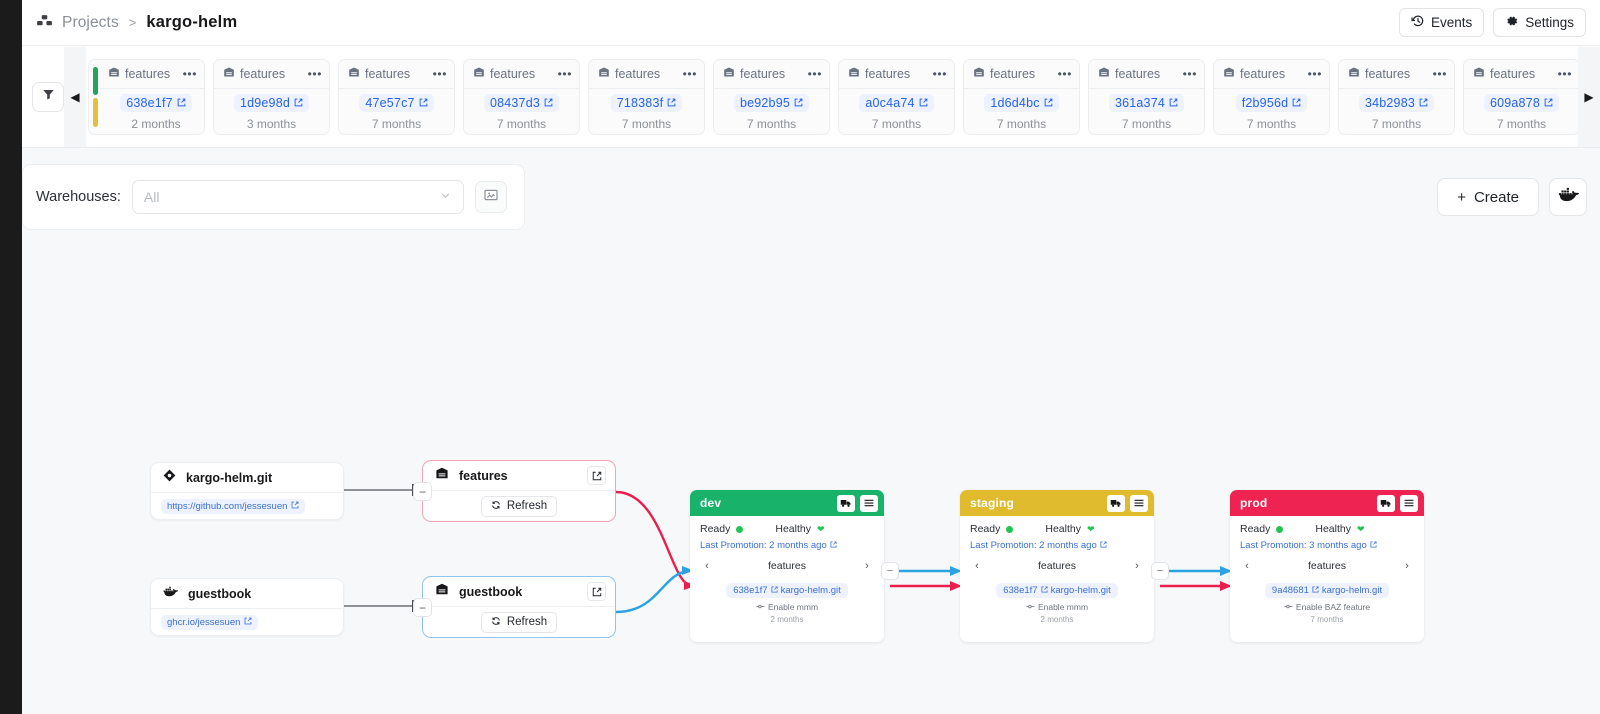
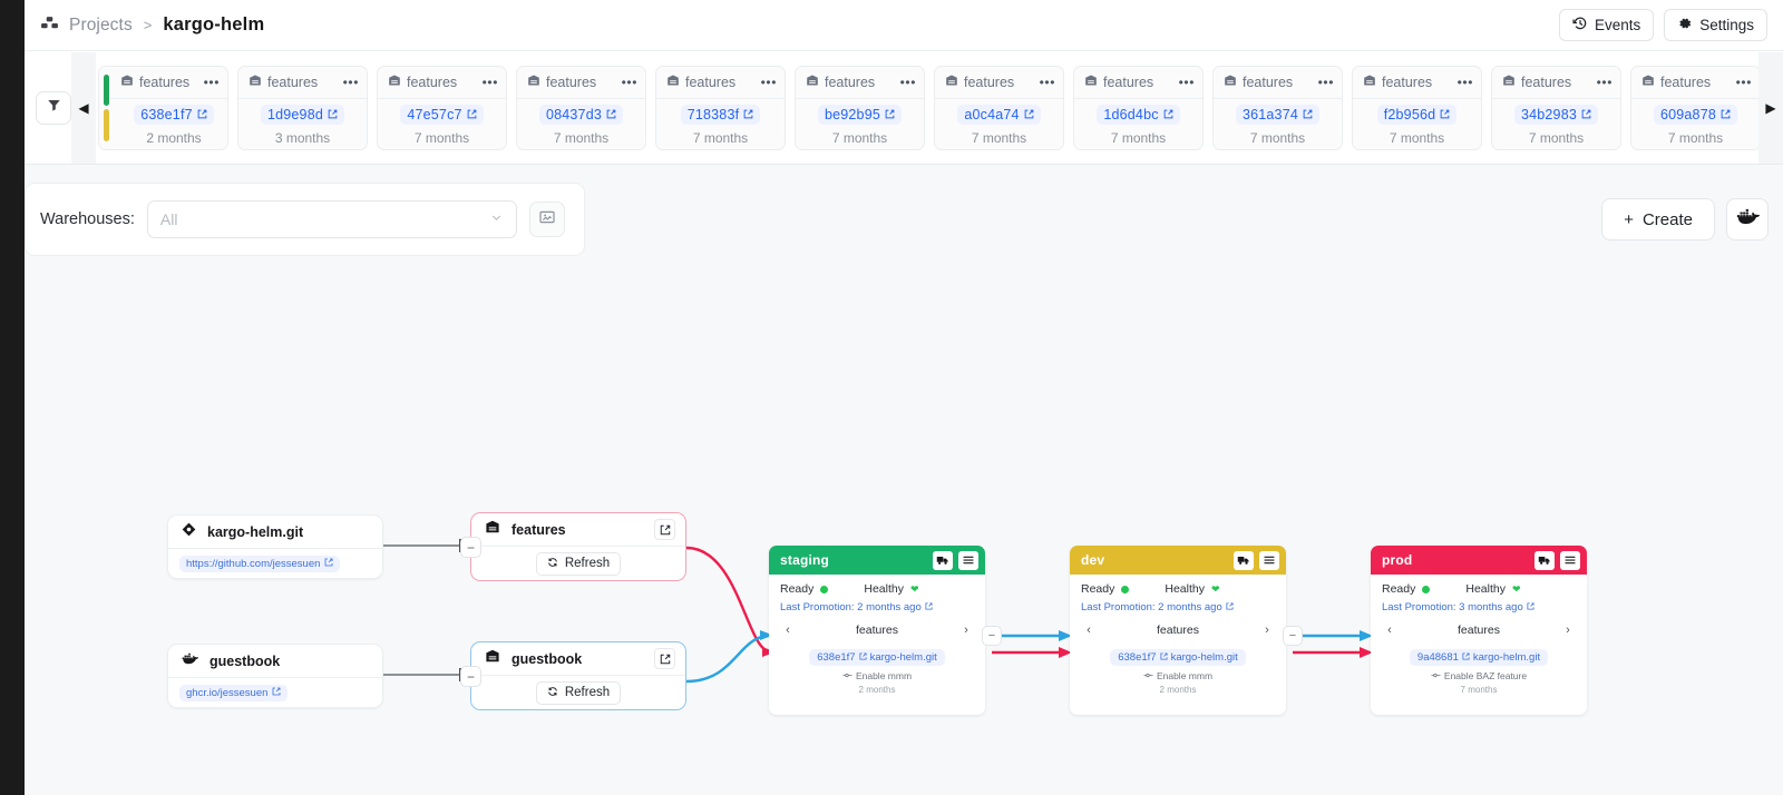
  Projects
  >
  kargo-helm
  Events
  Settings
  ◀
  features
  •••
  638e1f7
  2 months
  features
  •••
  1d9e98d
  3 months
  features
  •••
  47e57c7
  7 months
  features
  •••
  08437d3
  7 months
  features
  •••
  718383f
  7 months
  features
  •••
  be92b95
  7 months
  features
  •••
  a0c4a74
  7 months
  features
  •••
  1d6d4bc
  7 months
  features
  •••
  361a374
  7 months
  features
  •••
  f2b956d
  7 months
  features
  •••
  34b2983
  7 months
  features
  •••
  609a878
  7 months
  ▶
  Warehouses:
  All
  +
  Create
  kargo-helm.git
  https://github.com/jessesuen
  guestbook
  ghcr.io/jessesuen
  features
  Refresh
  −
  guestbook
  Refresh
  −
- dev
+ staging
  Ready
  Healthy
  ❤
  Last Promotion: 2 months ago
  ‹
  features
  ›
  638e1f7
  kargo-helm.git
  Enable mmm
  2 months
- staging
+ dev
  Ready
  Healthy
  ❤
  Last Promotion: 2 months ago
  ‹
  features
  ›
  638e1f7
  kargo-helm.git
  Enable mmm
  2 months
  prod
  Ready
  Healthy
  ❤
  Last Promotion: 3 months ago
  ‹
  features
  ›
  9a48681
  kargo-helm.git
  Enable BAZ feature
  7 months
  −
  −
